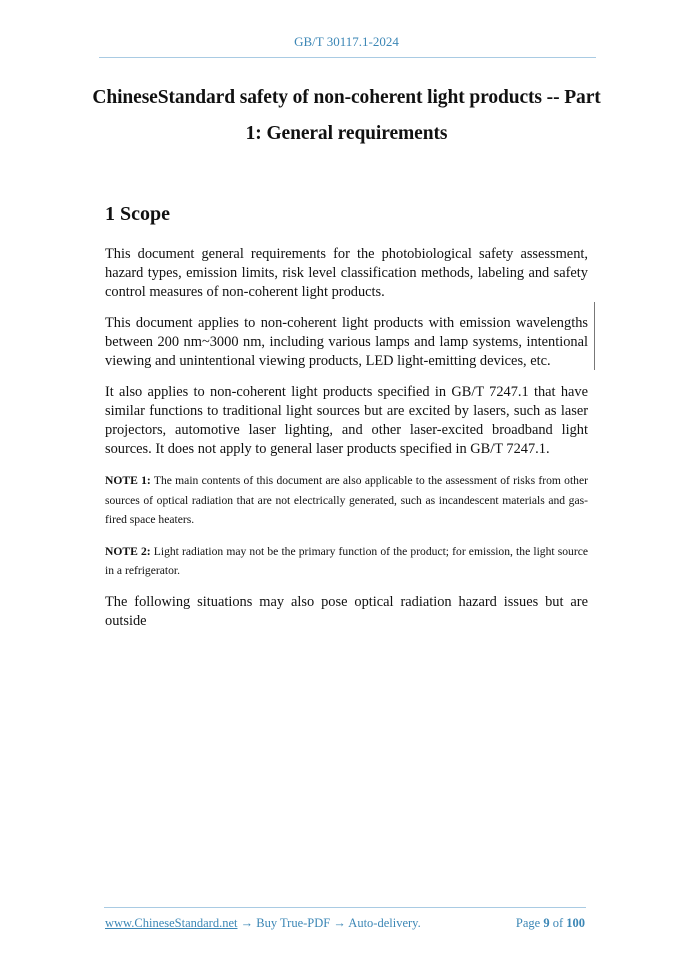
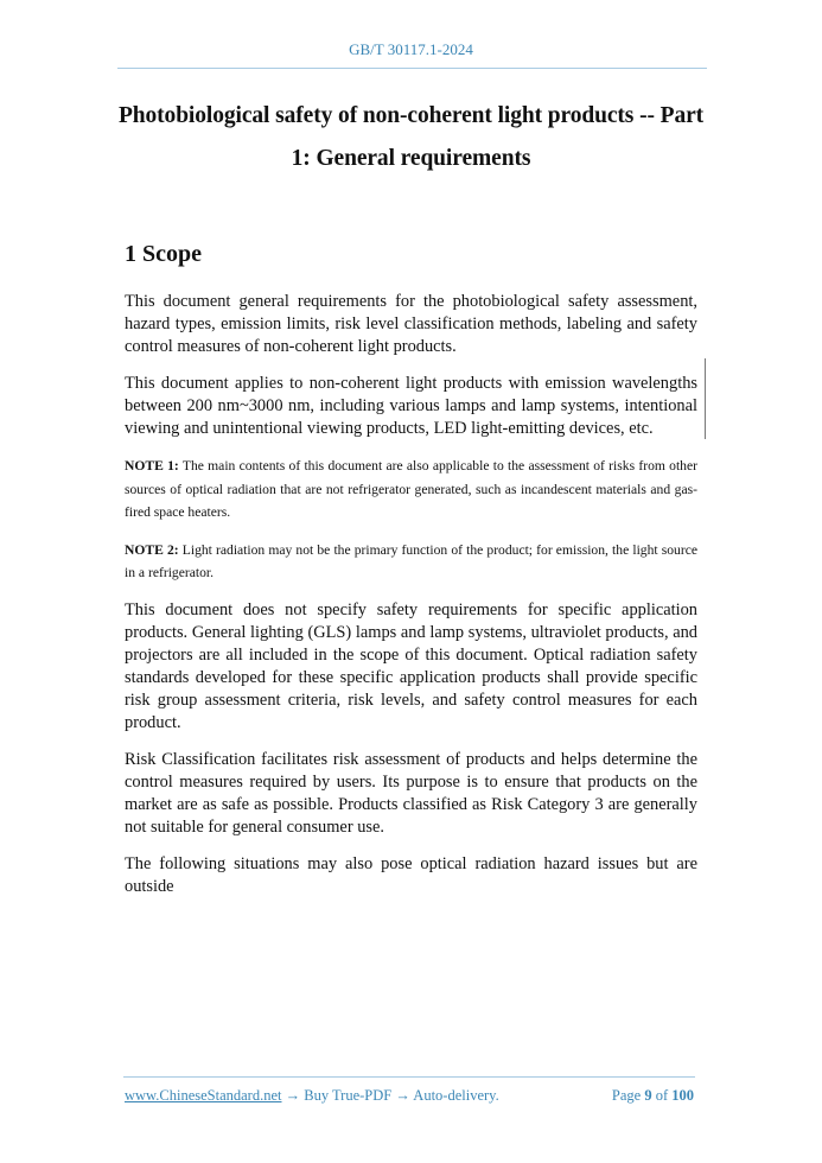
  GB/T 30117.1-2024
- ChineseStandard safety of non-coherent light products -- Part
+ Photobiological safety of non-coherent light products -- Part
  1: General requirements
  1 Scope
  This document general requirements for the photobiological safety assessment, hazard types, emission limits, risk level classification methods, labeling and safety control measures of non-coherent light products.
  This document applies to non-coherent light products with emission wavelengths between 200 nm~3000 nm, including various lamps and lamp systems, intentional viewing and unintentional viewing products, LED light-emitting devices, etc.
- It also applies to non-coherent light products specified in GB/T 7247.1 that have similar functions to traditional light sources but are excited by lasers, such as laser projectors, automotive laser lighting, and other laser-excited broadband light sources. It does not apply to general laser products specified in GB/T 7247.1.
- NOTE 1: The main contents of this document are also applicable to the assessment of risks from other sources of optical radiation that are not electrically generated, such as incandescent materials and gas-fired space heaters.
+ NOTE 1: The main contents of this document are also applicable to the assessment of risks from other sources of optical radiation that are not refrigerator generated, such as incandescent materials and gas-fired space heaters.
  NOTE 2: Light radiation may not be the primary function of the product; for emission, the light source in a refrigerator.
+ This document does not specify safety requirements for specific application products. General lighting (GLS) lamps and lamp systems, ultraviolet products, and projectors are all included in the scope of this document. Optical radiation safety standards developed for these specific application products shall provide specific risk group assessment criteria, risk levels, and safety control measures for each product.
+ Risk Classification facilitates risk assessment of products and helps determine the control measures required by users. Its purpose is to ensure that products on the market are as safe as possible. Products classified as Risk Category 3 are generally not suitable for general consumer use.
  The following situations may also pose optical radiation hazard issues but are outside
  www.ChineseStandard.net → Buy True-PDF → Auto-delivery.
  Page 9 of 100
